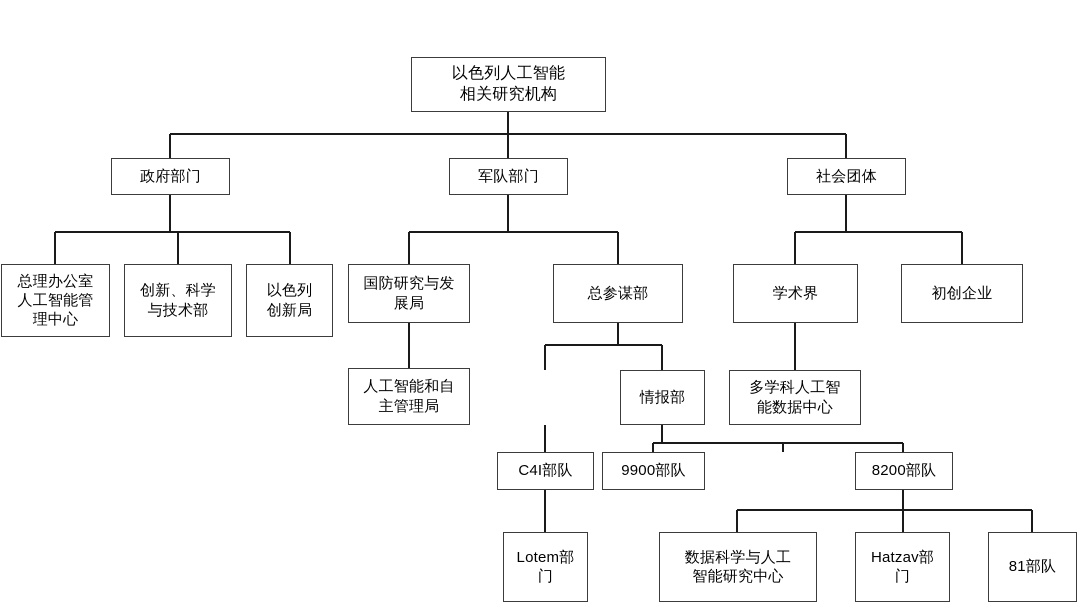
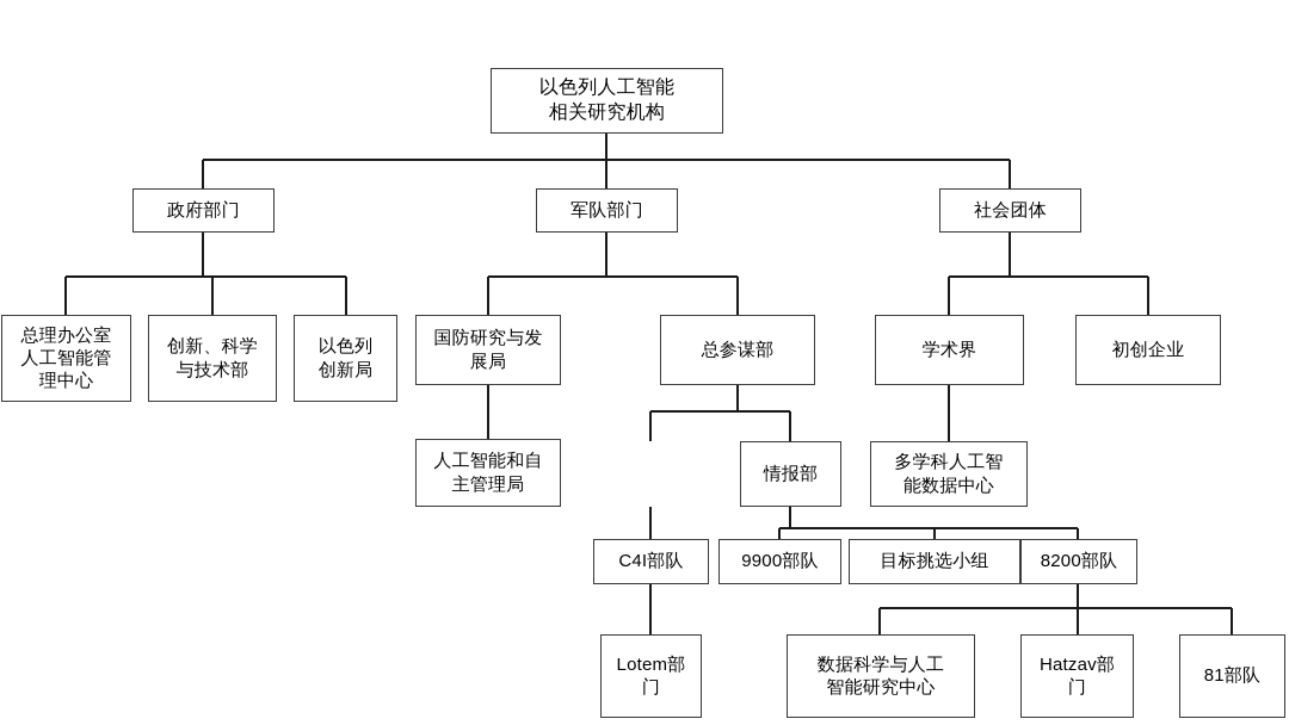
  以色列人工智能
  相关研究机构
  政府部门
  军队部门
  社会团体
  总理办公室
  人工智能管
  理中心
  创新、科学
  与技术部
  以色列
  创新局
  国防研究与发
  展局
  总参谋部
  人工智能和自
  主管理局
  情报部
  学术界
  初创企业
  多学科人工智
  能数据中心
  C4I部队
  9900部队
+ 目标挑选小组
  8200部队
  Lotem部
  门
  数据科学与人工
  智能研究中心
  Hatzav部
  门
  81部队
